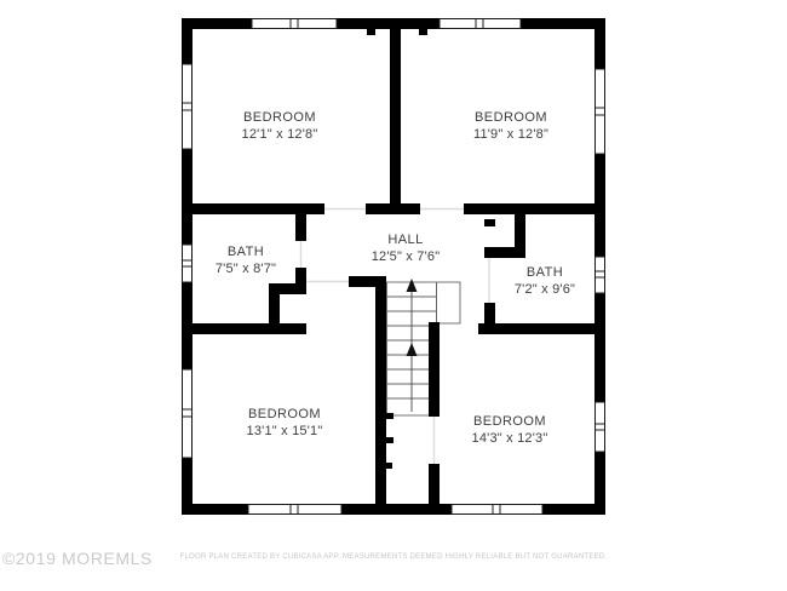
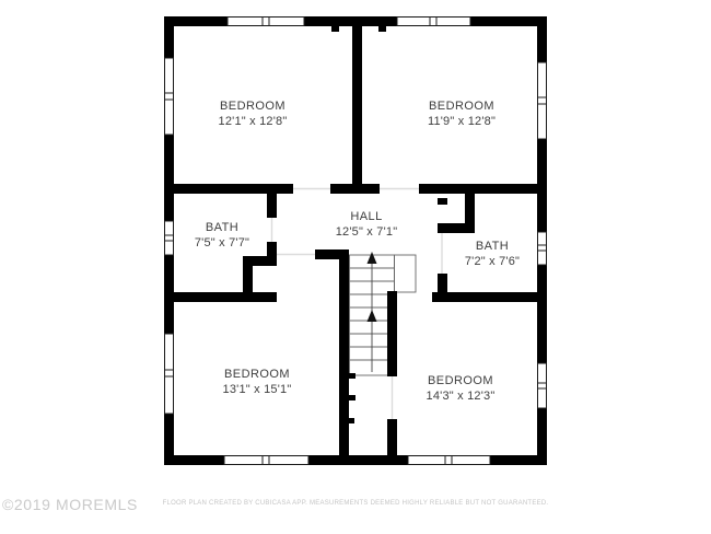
  BEDROOM
  12'1" x 12'8"
  BEDROOM
  11'9" x 12'8"
  BATH
- 7'5" x 8'7"
+ 7'5" x 7'7"
  HALL
- 12'5" x 7'6"
+ 12'5" x 7'1"
  BATH
- 7'2" x 9'6"
+ 7'2" x 7'6"
  BEDROOM
  13'1" x 15'1"
  BEDROOM
  14'3" x 12'3"
  ©2019 MOREMLS
